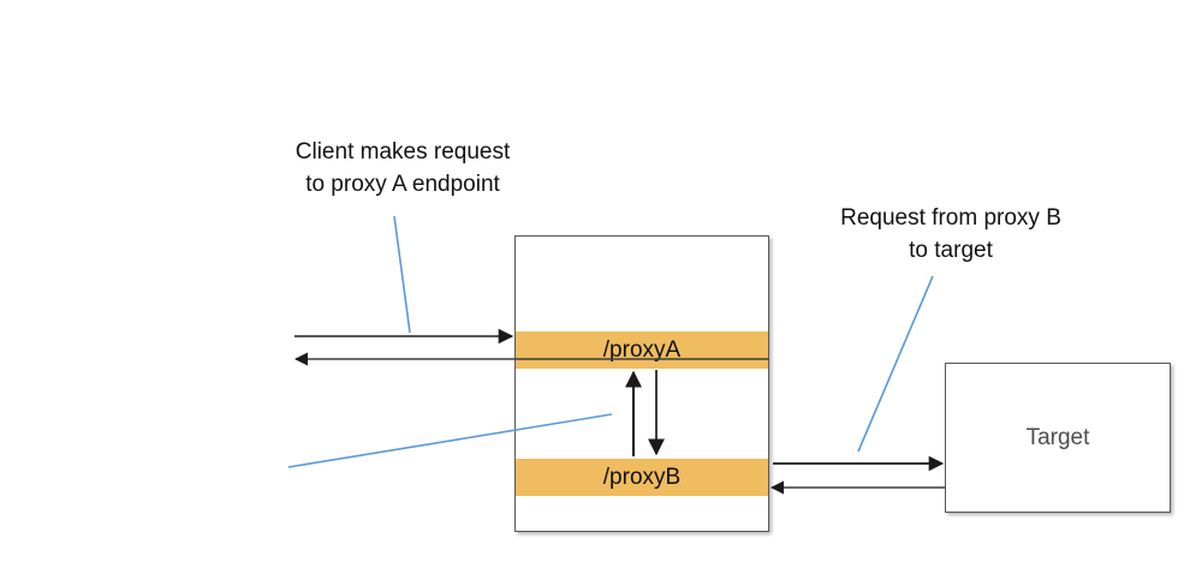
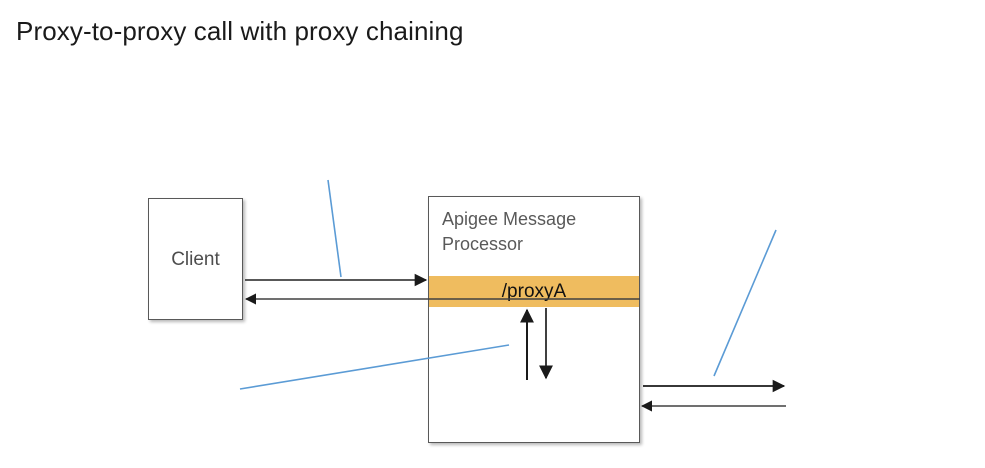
+ Proxy-to-proxy call with proxy chaining
+ Client
+ Apigee Message Processor
  /proxyA
- /proxyB
- Target
- Client makes request
- to proxy A endpoint
- Request from proxy B
- to target
